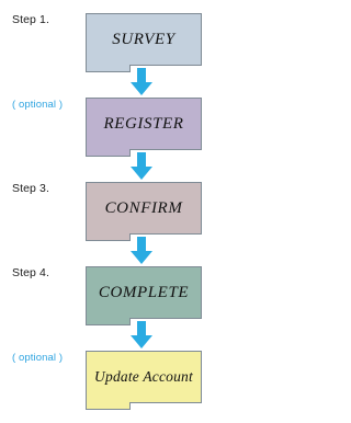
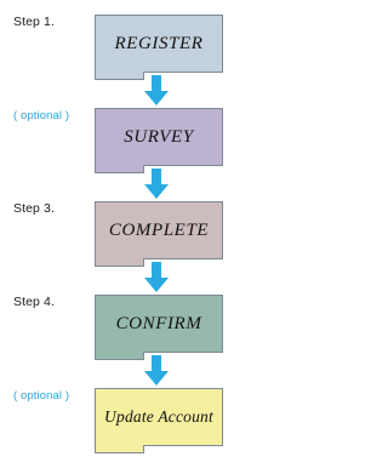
  Step 1.
- SURVEY
+ REGISTER
  ( optional )
- REGISTER
+ SURVEY
  Step 3.
- CONFIRM
+ COMPLETE
  Step 4.
- COMPLETE
+ CONFIRM
  ( optional )
  Update Account
